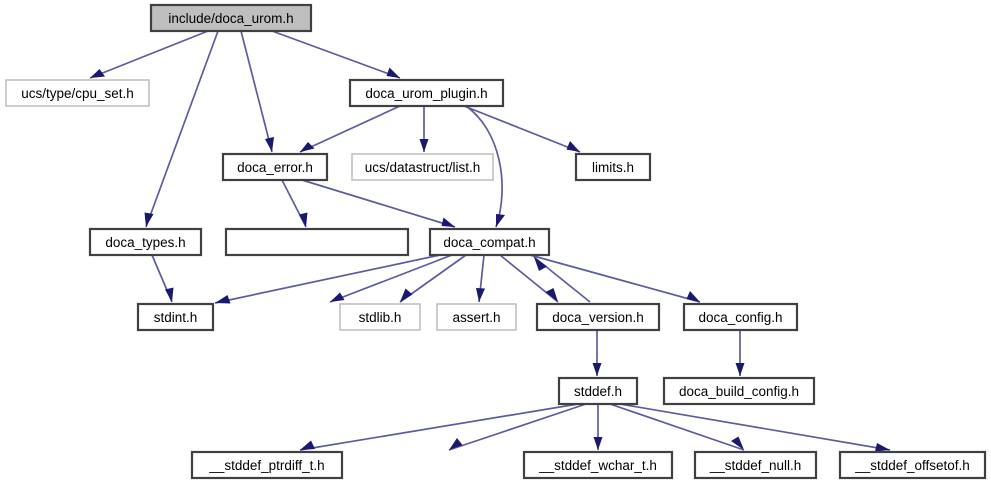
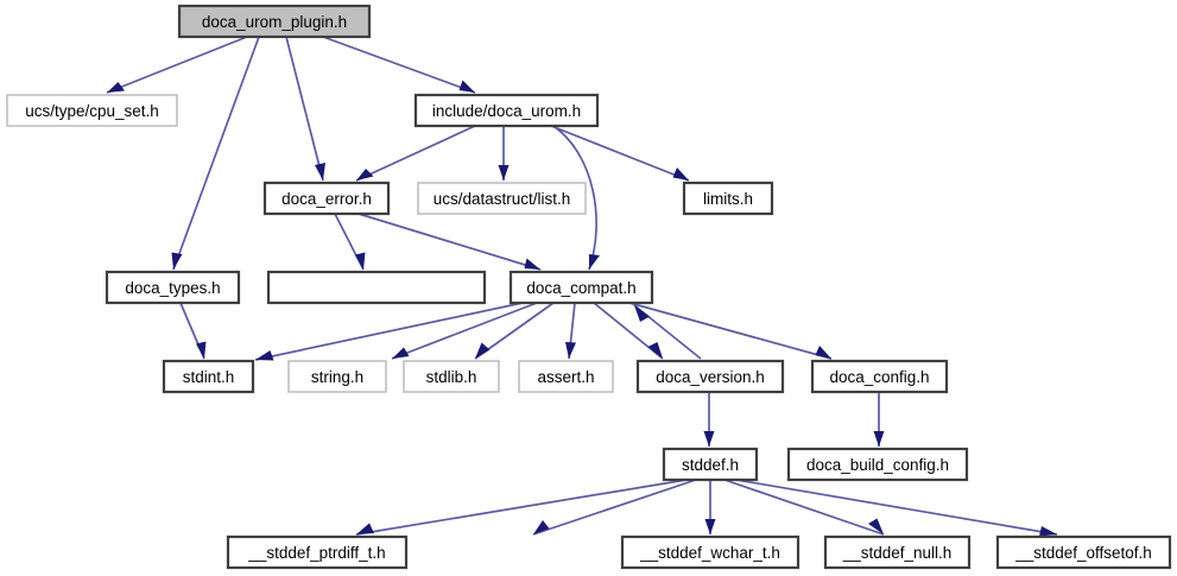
- include/doca_urom.h
+ doca_urom_plugin.h
  ucs/type/cpu_set.h
- doca_urom_plugin.h
+ include/doca_urom.h
  doca_error.h
  ucs/datastruct/list.h
  limits.h
  doca_types.h
  doca_compat.h
  stdint.h
+ string.h
  stdlib.h
  assert.h
  doca_version.h
  doca_config.h
  stddef.h
  doca_build_config.h
  __stddef_ptrdiff_t.h
  __stddef_wchar_t.h
  __stddef_null.h
  __stddef_offsetof.h
